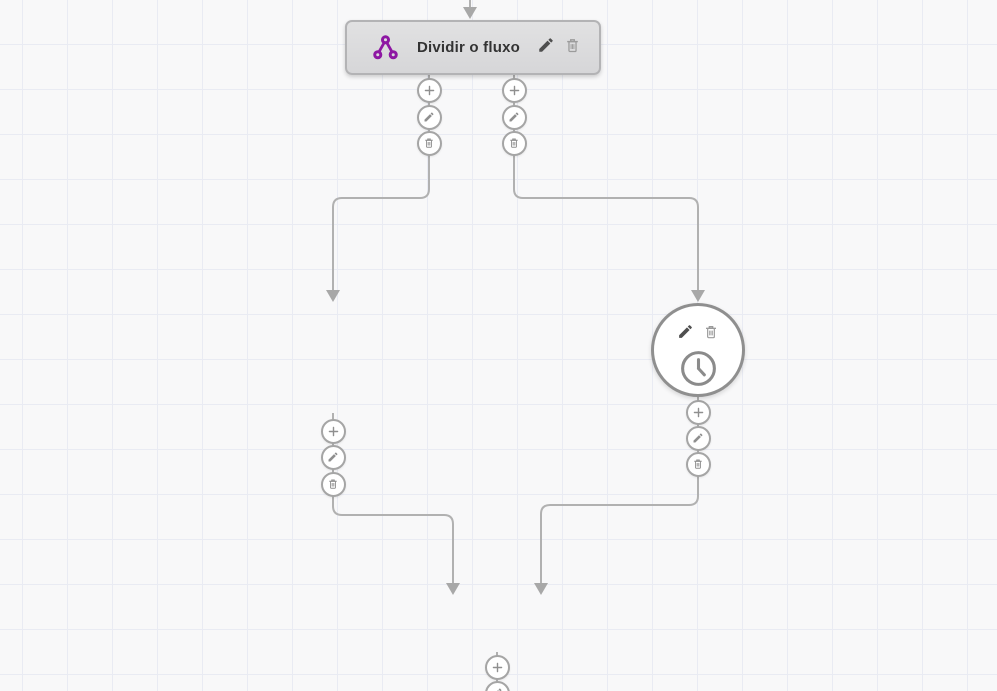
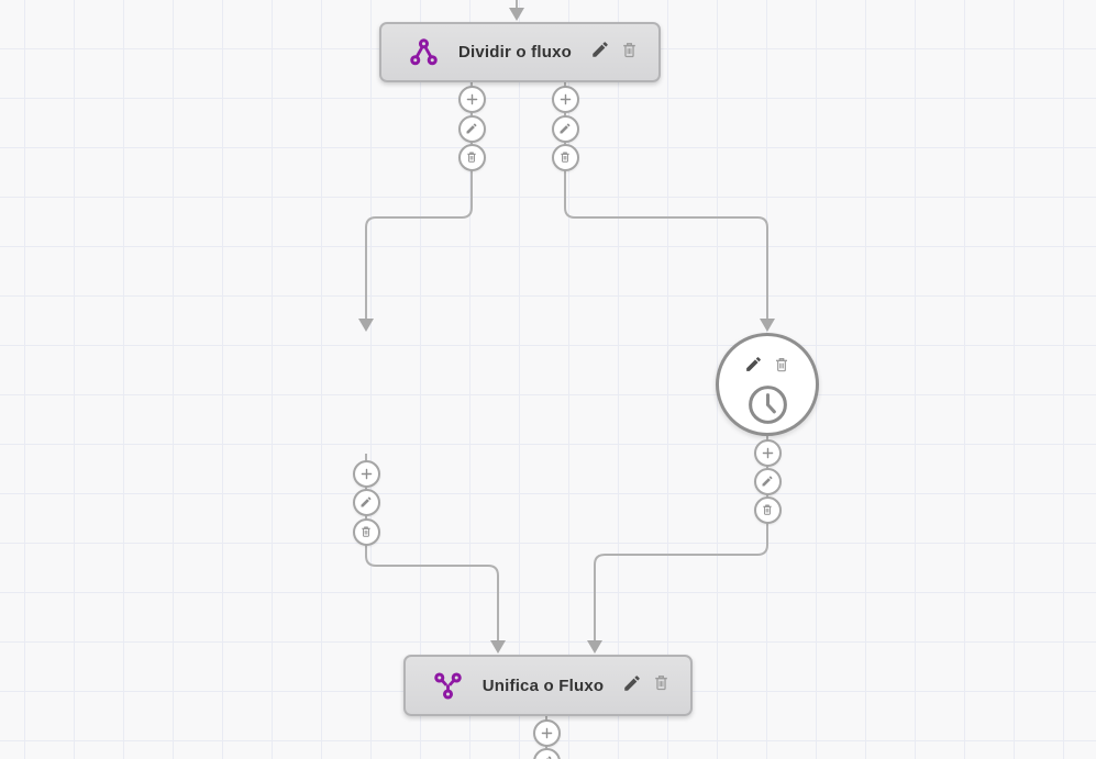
  Dividir o fluxo
+ Unifica o Fluxo
